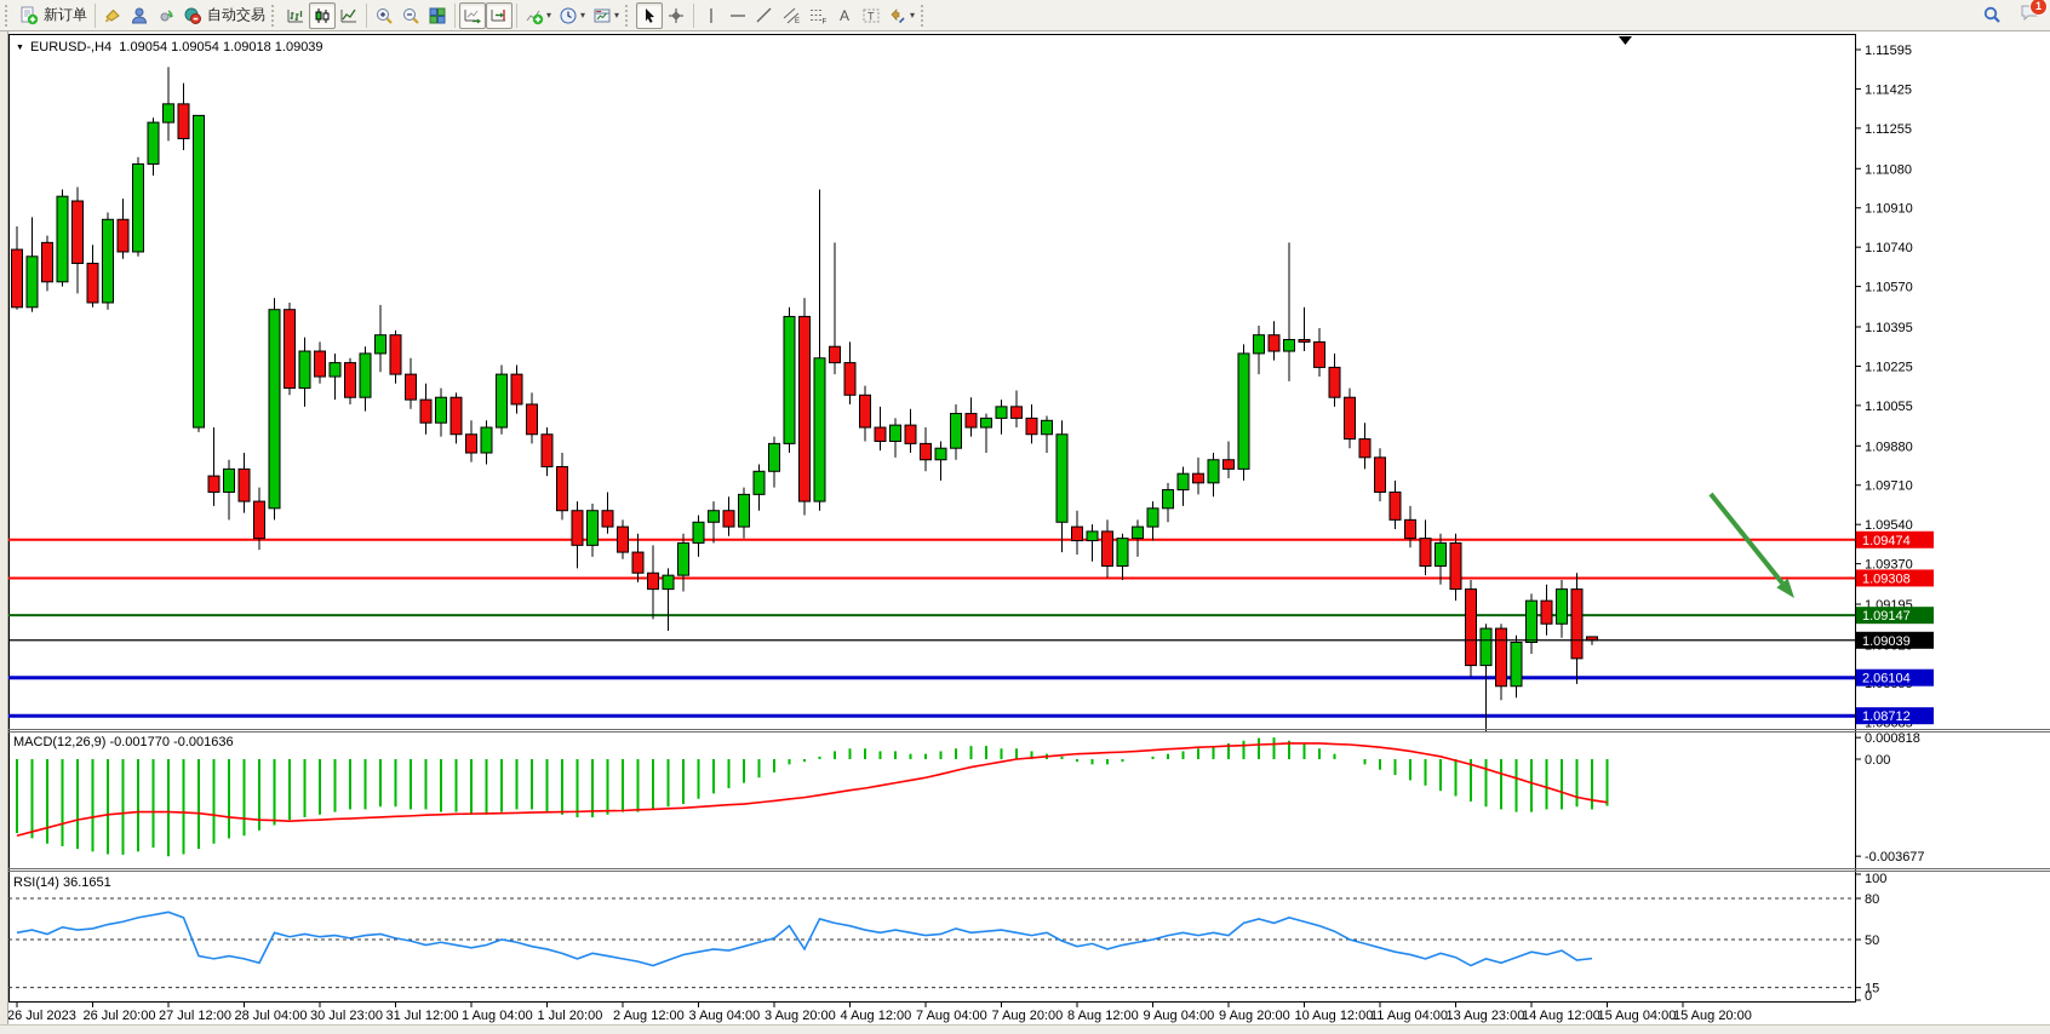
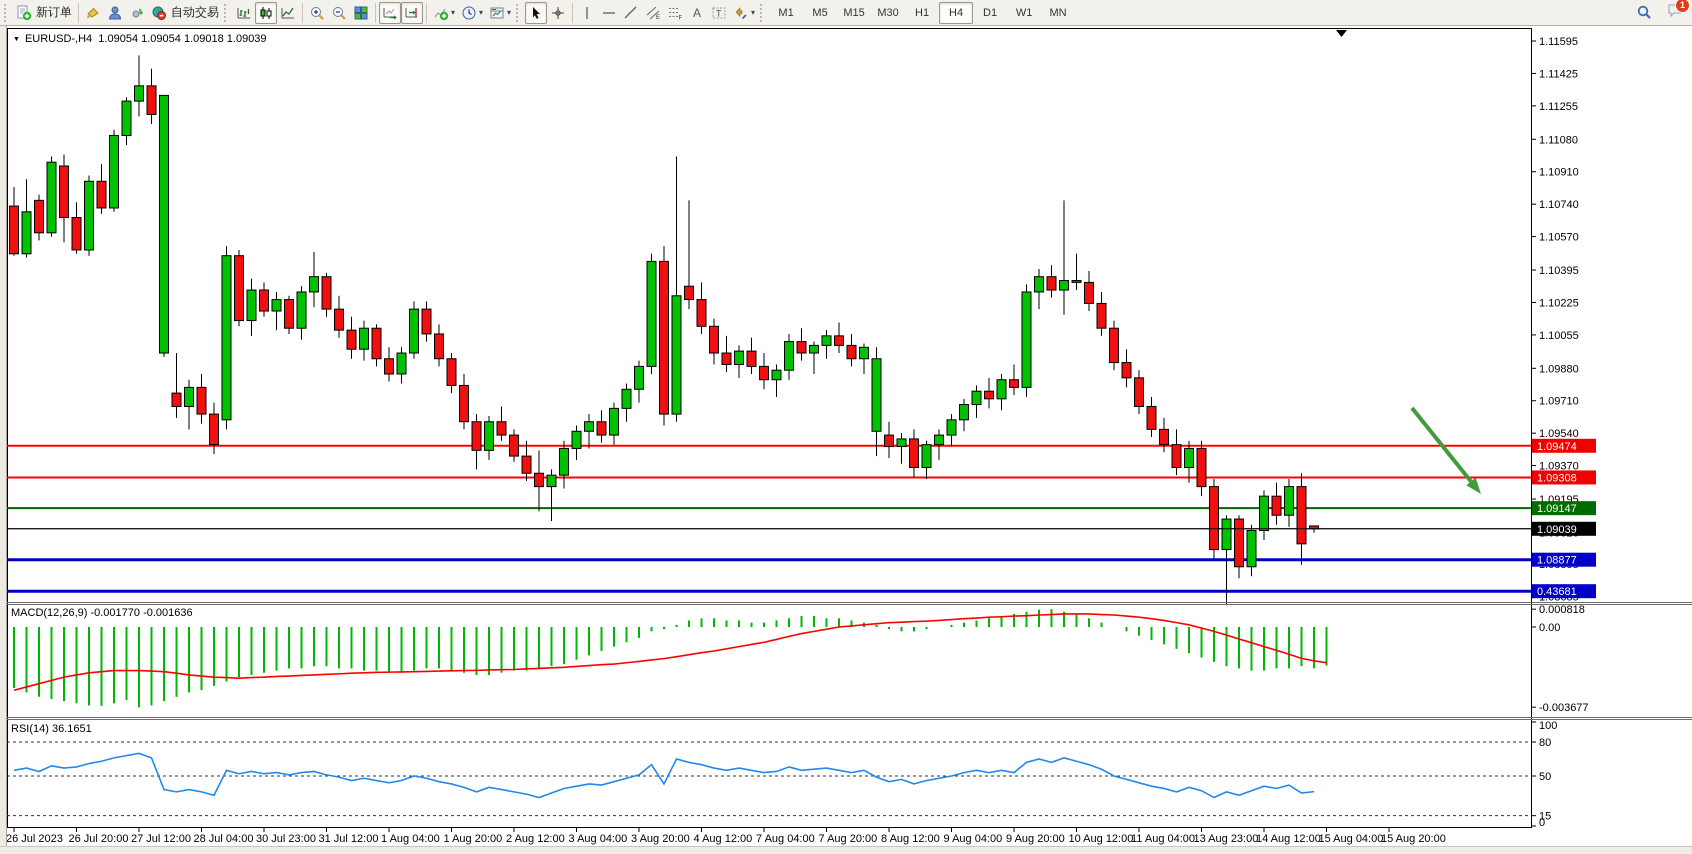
  新订单
  自动交易
  ▾
  ▾
  ▾
  A
  T
  ▾
+ M1
+ M5
+ M15
+ M30
+ H1
+ H4
+ D1
+ W1
+ MN
  1
  1.11595
  1.11425
  1.11255
  1.11080
  1.10910
  1.10740
  1.10570
  1.10395
  1.10225
  1.10055
  1.09880
  1.09710
  1.09540
  1.09370
  1.09195
  1.09474
  1.09308
  1.09147
  1.09039
- 2.06104
+ 1.08877
- 1.08712
+ 0.43681
  0.000818
  0.00
  -0.003677
  MACD(12,26,9) -0.001770 -0.001636
  100
  80
  50
  15
  0
  RSI(14) 36.1651
  26 Jul 2023
  26 Jul 20:00
  27 Jul 12:00
  28 Jul 04:00
  30 Jul 23:00
  31 Jul 12:00
  1 Aug 04:00
- 1 Jul 20:00
+ 1 Aug 20:00
  2 Aug 12:00
  3 Aug 04:00
  3 Aug 20:00
  4 Aug 12:00
  7 Aug 04:00
  7 Aug 20:00
  8 Aug 12:00
  9 Aug 04:00
  9 Aug 20:00
  10 Aug 12:00
  11 Aug 04:00
  13 Aug 23:00
  14 Aug 12:00
  15 Aug 04:00
  15 Aug 20:00
  EURUSD-,H4 1.09054 1.09054 1.09018 1.09039
